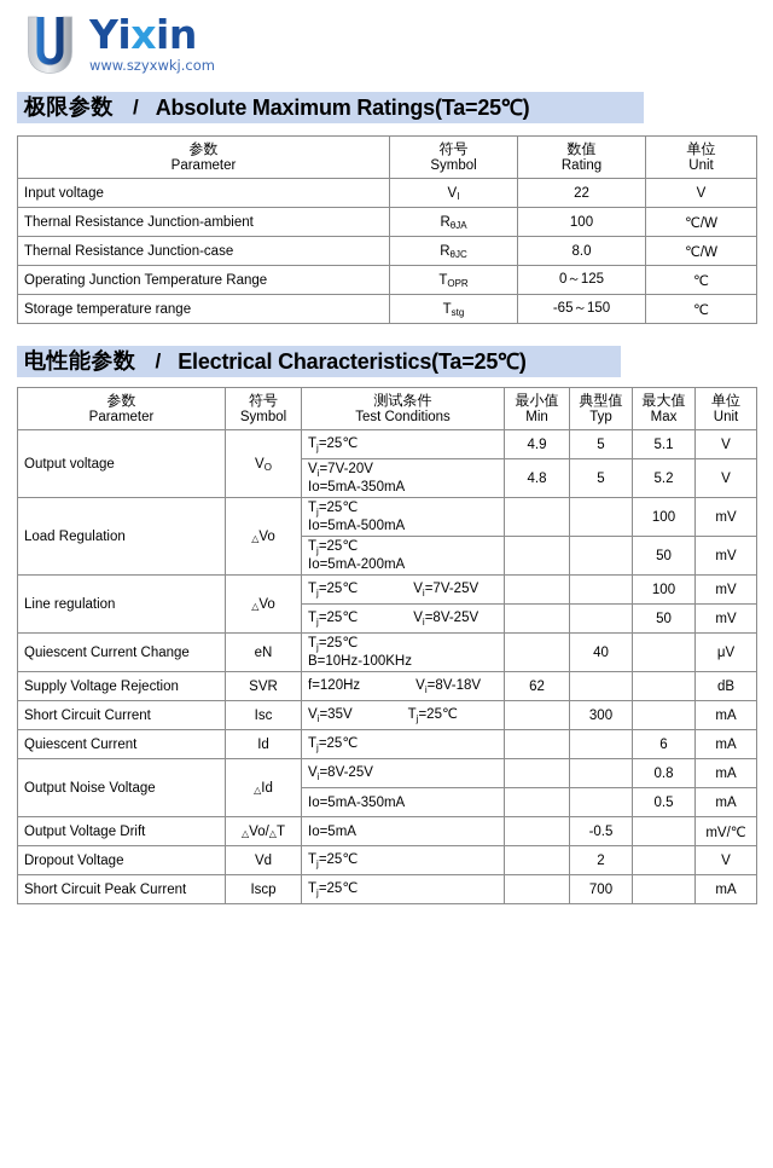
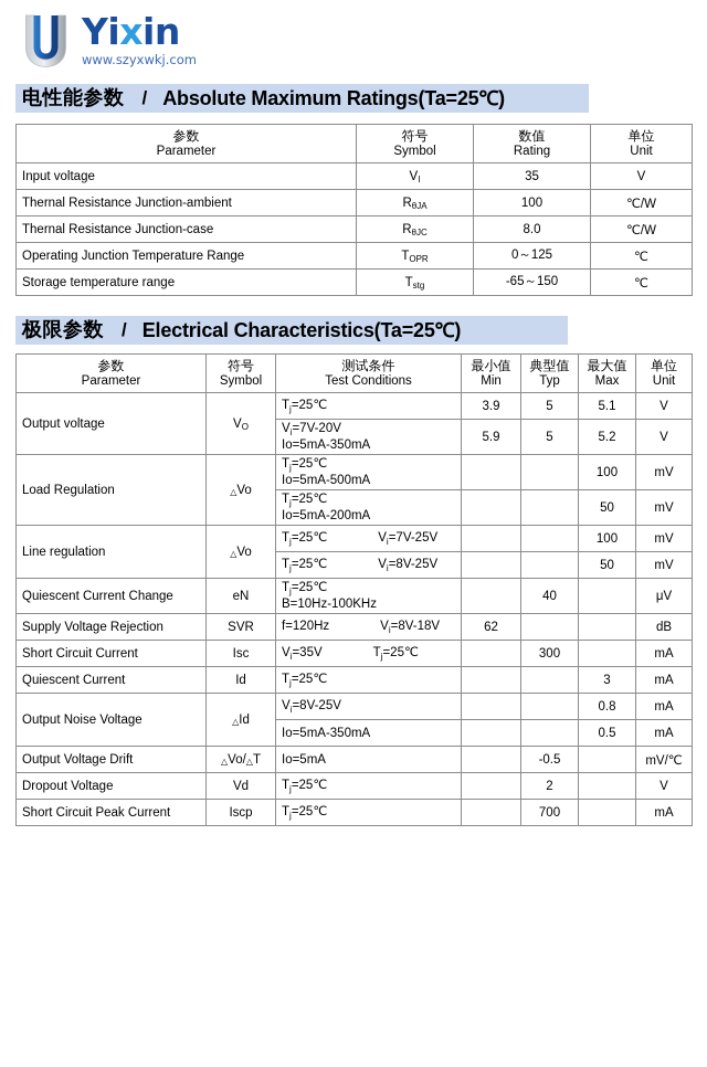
  Yixin
  www.szyxwkj.com
- 极限参数
+ 电性能参数
  /
  Absolute Maximum Ratings(Ta=25℃)
  参数 Parameter	符号 Symbol	数值 Rating	单位 Unit
- Input voltage	VI	22	V
+ Input voltage	VI	35	V
  Thernal Resistance Junction-ambient	RθJA	100	℃/W
  Thernal Resistance Junction-case	RθJC	8.0	℃/W
  Operating Junction Temperature Range	TOPR	0～125	℃
  Storage temperature range	Tstg	-65～150	℃
- 电性能参数
+ 极限参数
  /
  Electrical Characteristics(Ta=25℃)
  参数 Parameter	符号 Symbol	测试条件 Test Conditions	最小值 Min	典型值 Typ	最大值 Max	单位 Unit
- Output voltage	VO	Tj=25℃	4.9	5	5.1	V
+ Output voltage	VO	Tj=25℃	3.9	5	5.1	V
- Vi=7V-20VIo=5mA-350mA	4.8	5	5.2	V
+ Vi=7V-20VIo=5mA-350mA	5.9	5	5.2	V
  Load Regulation	△Vo	Tj=25℃Io=5mA-500mA			100	mV
  Tj=25℃Io=5mA-200mA			50	mV
  Line regulation	△Vo	Tj=25℃ Vi=7V-25V			100	mV
  Tj=25℃ Vi=8V-25V			50	mV
  Quiescent Current Change	eN	Tj=25℃B=10Hz-100KHz		40		μV
  Supply Voltage Rejection	SVR	f=120Hz Vi=8V-18V	62			dB
  Short Circuit Current	Isc	Vi=35V Tj=25℃		300		mA
- Quiescent Current	Id	Tj=25℃			6	mA
+ Quiescent Current	Id	Tj=25℃			3	mA
  Output Noise Voltage	△Id	Vi=8V-25V			0.8	mA
  Io=5mA-350mA			0.5	mA
  Output Voltage Drift	△Vo/△T	Io=5mA		-0.5		mV/℃
  Dropout Voltage	Vd	Tj=25℃		2		V
  Short Circuit Peak Current	Iscp	Tj=25℃		700		mA
